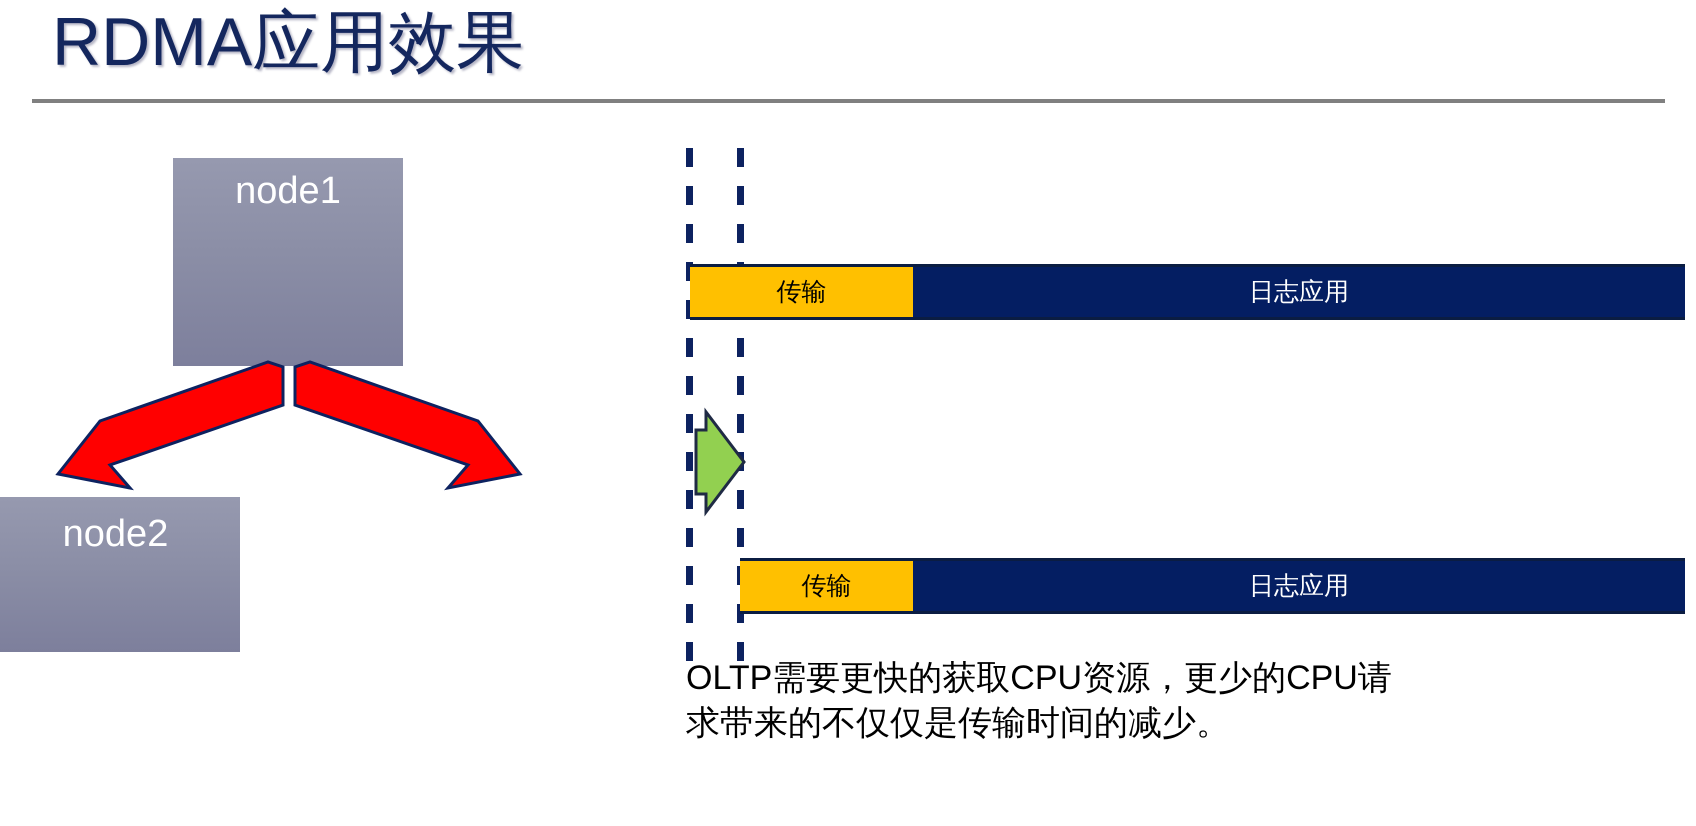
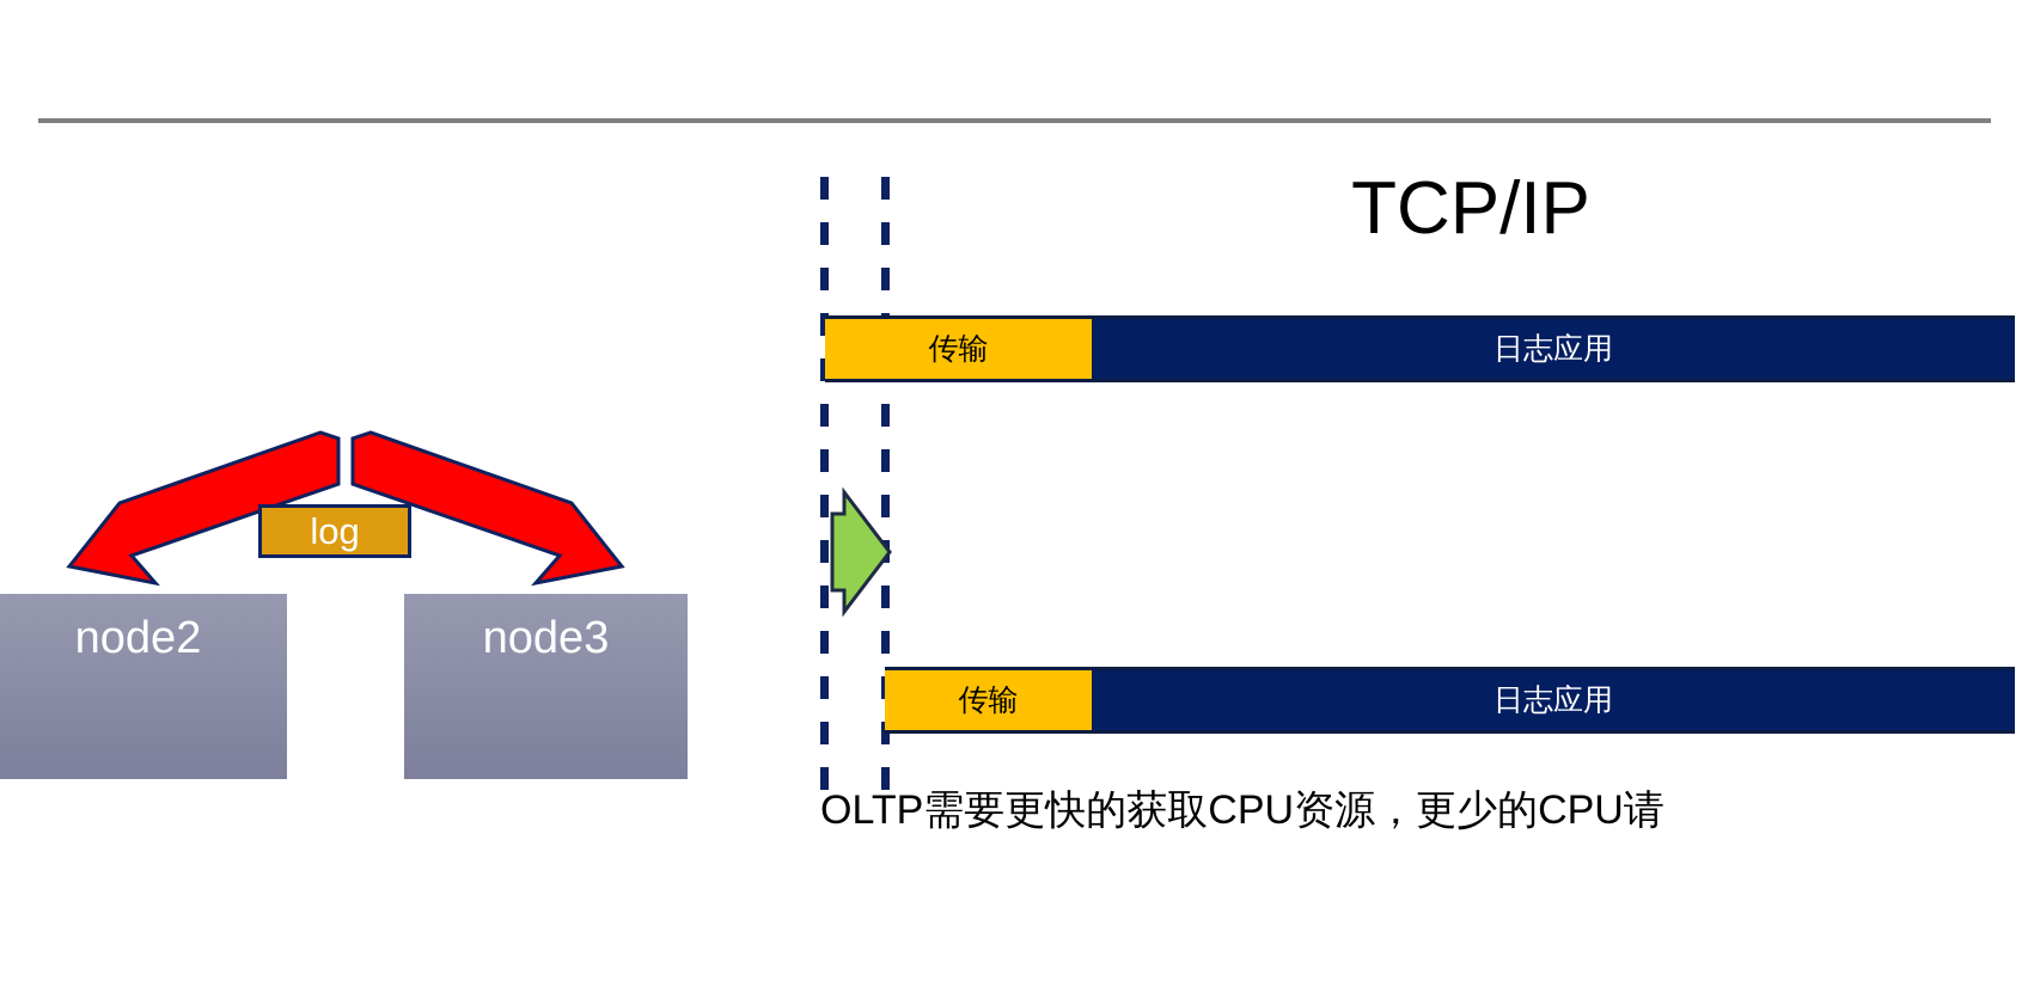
- RDMA应用效果
- node1
  node2
+ node3
+ log
+ TCP/IP
  传输
  日志应用
  传输
  日志应用
  OLTP需要更快的获取CPU资源，更少的CPU请
- 求带来的不仅仅是传输时间的减少。
